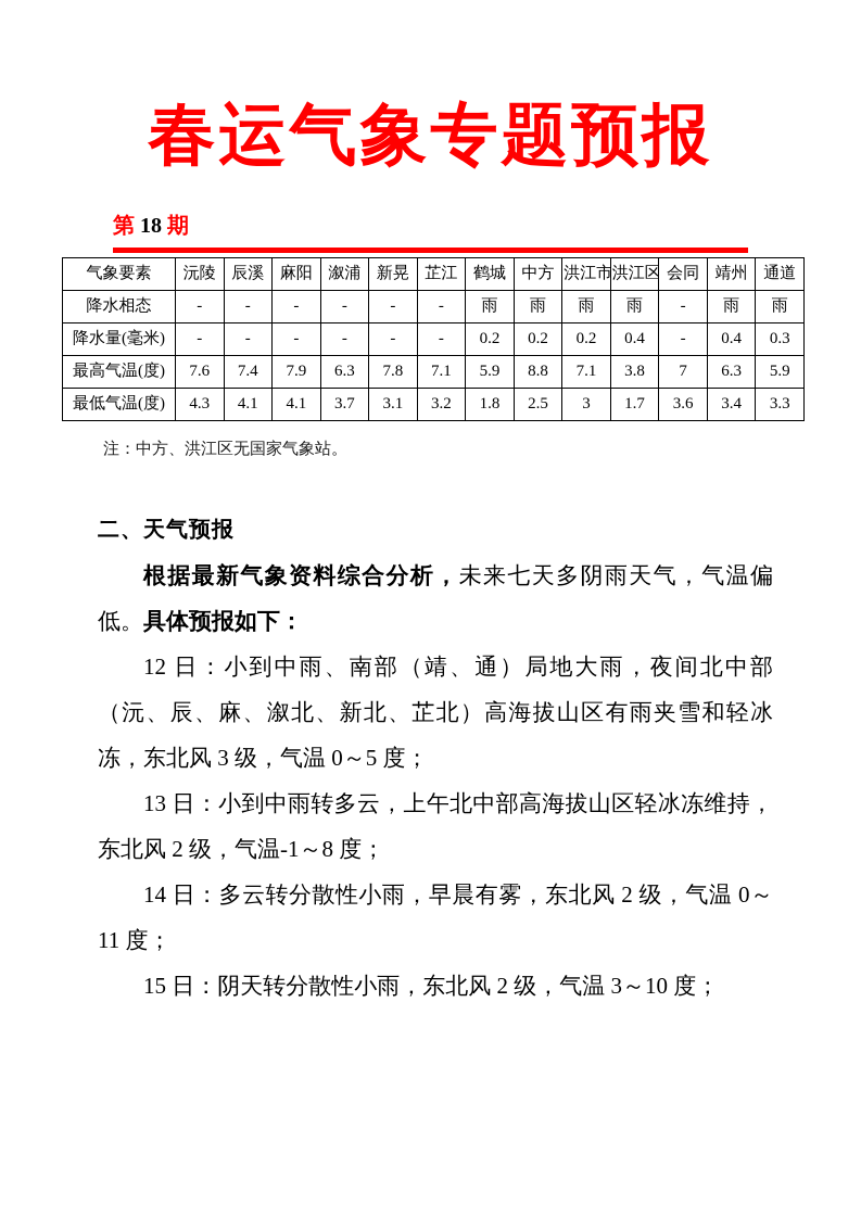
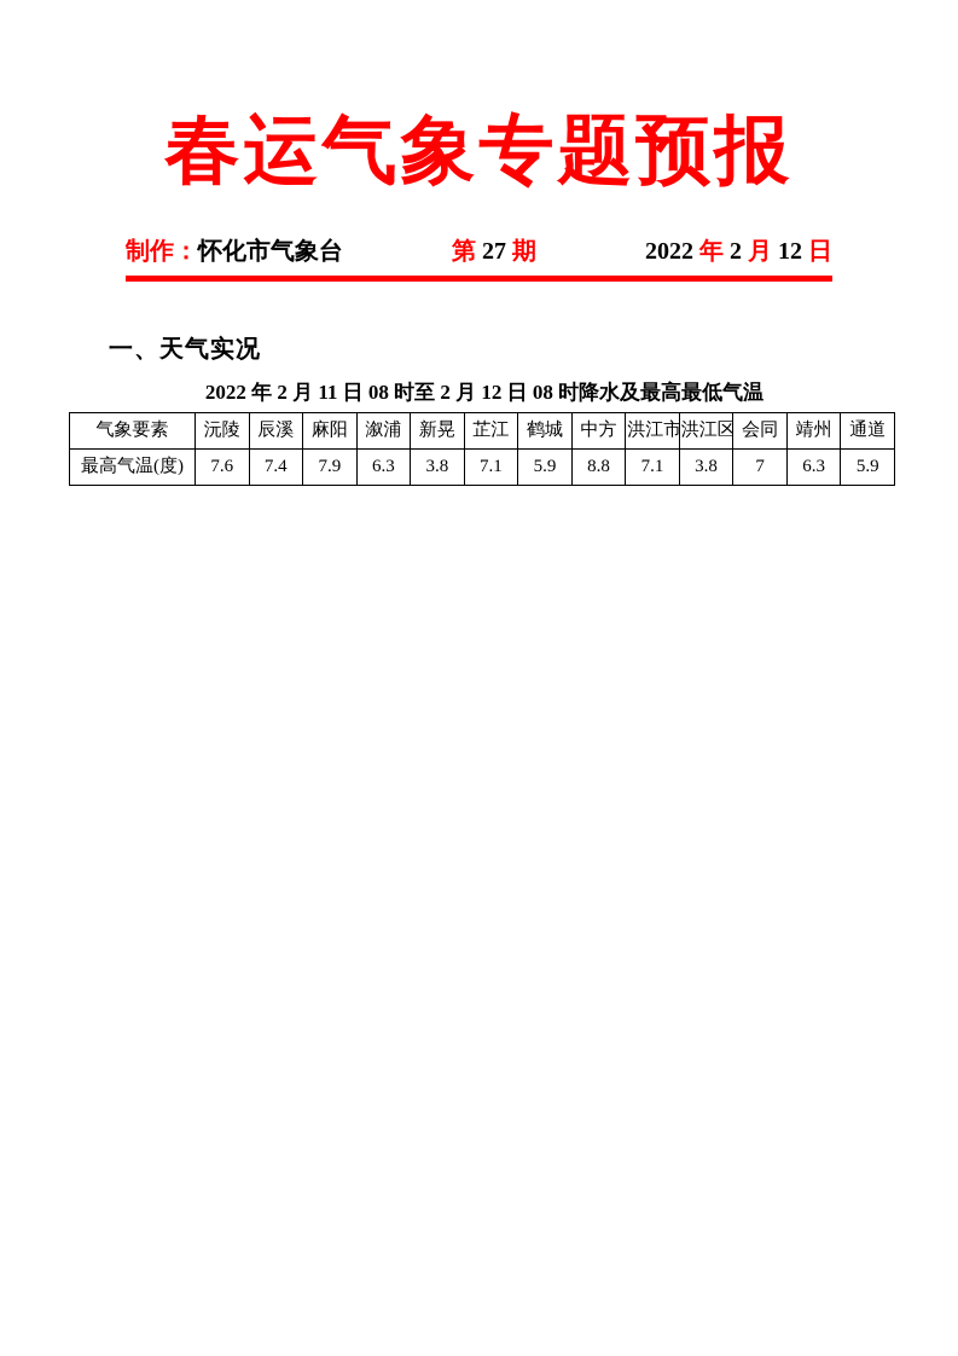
  春运气象专题预报
+ 制作：怀化市气象台
- 第 18 期
+ 第 27 期
+ 2022 年 2 月 12 日
+ 一、天气实况
+ 2022 年 2 月 11 日 08 时至 2 月 12 日 08 时降水及最高最低气温
  气象要素	沅陵	辰溪	麻阳	溆浦	新晃	芷江	鹤城	中方	洪江市	洪江区	会同	靖州	通道
- 降水相态	-	-	-	-	-	-	雨	雨	雨	雨	-	雨	雨
- 降水量(毫米)	-	-	-	-	-	-	0.2	0.2	0.2	0.4	-	0.4	0.3
- 最高气温(度)	7.6	7.4	7.9	6.3	7.8	7.1	5.9	8.8	7.1	3.8	7	6.3	5.9
+ 最高气温(度)	7.6	7.4	7.9	6.3	3.8	7.1	5.9	8.8	7.1	3.8	7	6.3	5.9
- 最低气温(度)	4.3	4.1	4.1	3.7	3.1	3.2	1.8	2.5	3	1.7	3.6	3.4	3.3
- 注：中方、洪江区无国家气象站。
- 二、天气预报
- 根据最新气象资料综合分析，未来七天多阴雨天气，气温偏低。具体预报如下：
- 12 日：小到中雨、南部（靖、通）局地大雨，夜间北中部（沅、辰、麻、溆北、新北、芷北）高海拔山区有雨夹雪和轻冰冻，东北风 3 级，气温 0～5 度；
- 13 日：小到中雨转多云，上午北中部高海拔山区轻冰冻维持，东北风 2 级，气温-1～8 度；
- 14 日：多云转分散性小雨，早晨有雾，东北风 2 级，气温 0～11 度；
- 15 日：阴天转分散性小雨，东北风 2 级，气温 3～10 度；
